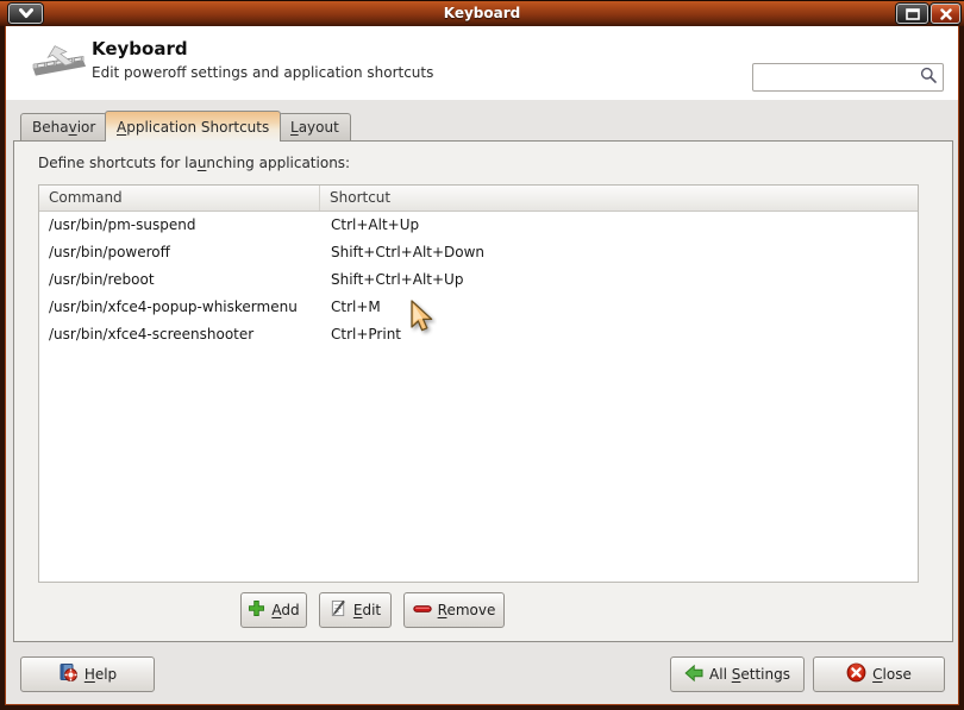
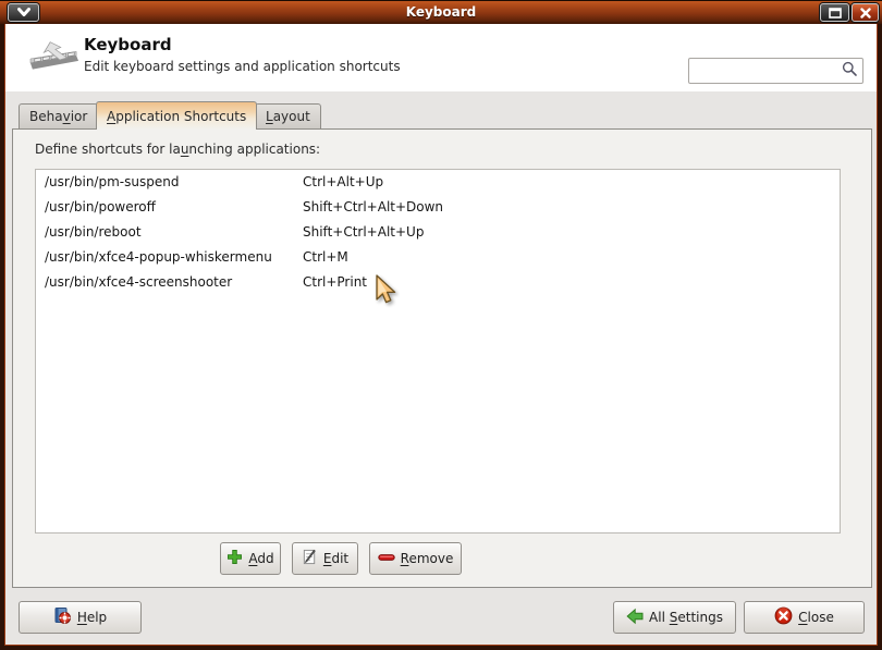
  Keyboard
  Keyboard
- Edit poweroff settings and application shortcuts
+ Edit keyboard settings and application shortcuts
  Behavior
  Application Shortcuts
  Layout
  Define shortcuts for launching applications:
- Command
- Shortcut
  /usr/bin/pm-suspend
  Ctrl+Alt+Up
  /usr/bin/poweroff
  Shift+Ctrl+Alt+Down
  /usr/bin/reboot
  Shift+Ctrl+Alt+Up
  /usr/bin/xfce4-popup-whiskermenu
  Ctrl+M
  /usr/bin/xfce4-screenshooter
  Ctrl+Print
  Add
  Edit
  Remove
  Help
  All Settings
  Close
